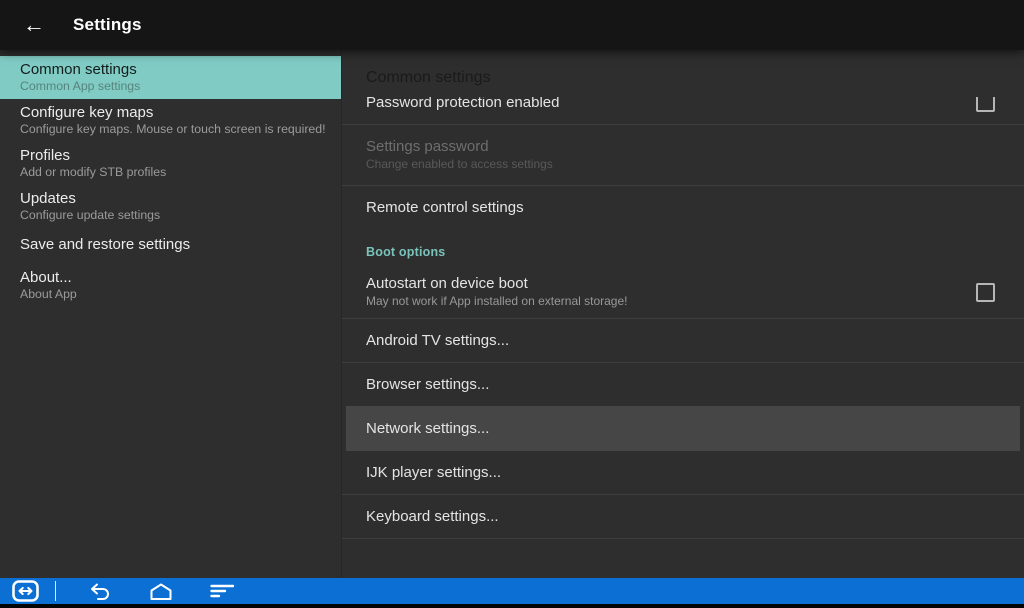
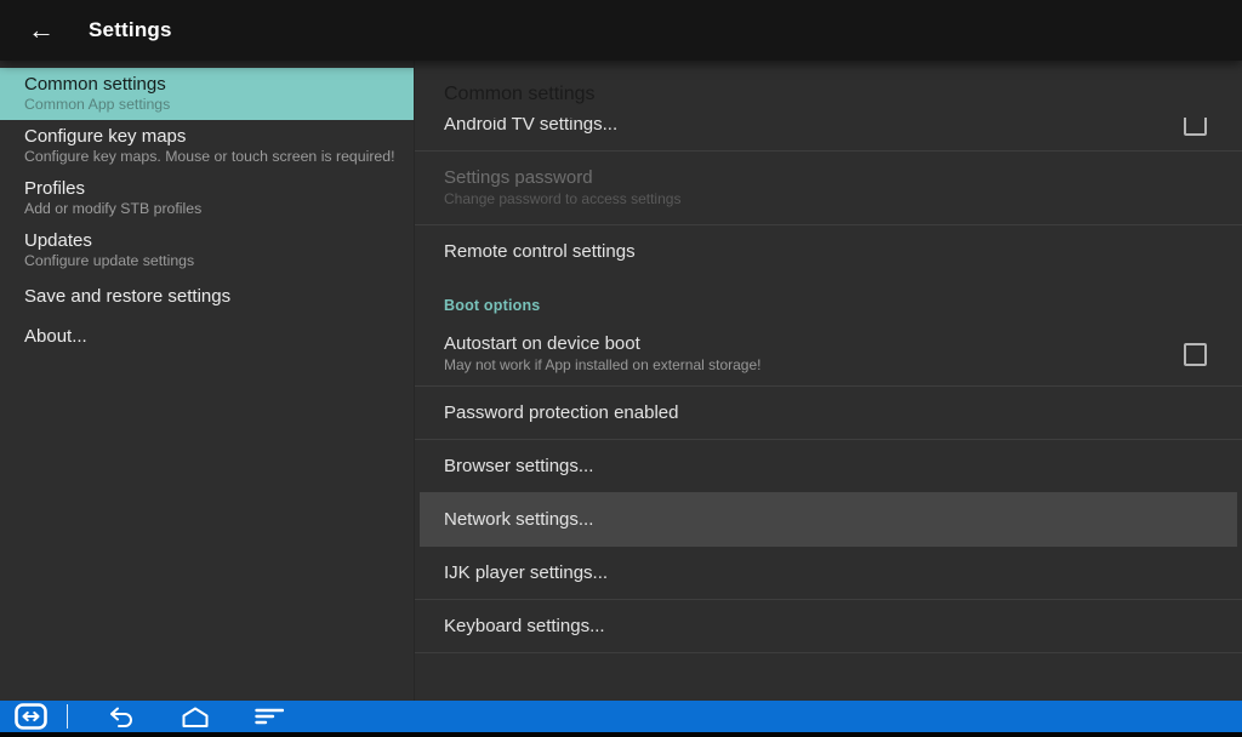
  ←
  Settings
  Common settings
  Common App settings
  Configure key maps
  Configure key maps. Mouse or touch screen is required!
  Profiles
  Add or modify STB profiles
  Updates
  Configure update settings
  Save and restore settings
  About...
- About App
- Password protection enabled
+ Android TV settings...
  Settings password
- Change enabled to access settings
+ Change password to access settings
  Remote control settings
  Boot options
  Autostart on device boot
  May not work if App installed on external storage!
- Android TV settings...
+ Password protection enabled
  Browser settings...
  Network settings...
  IJK player settings...
  Keyboard settings...
